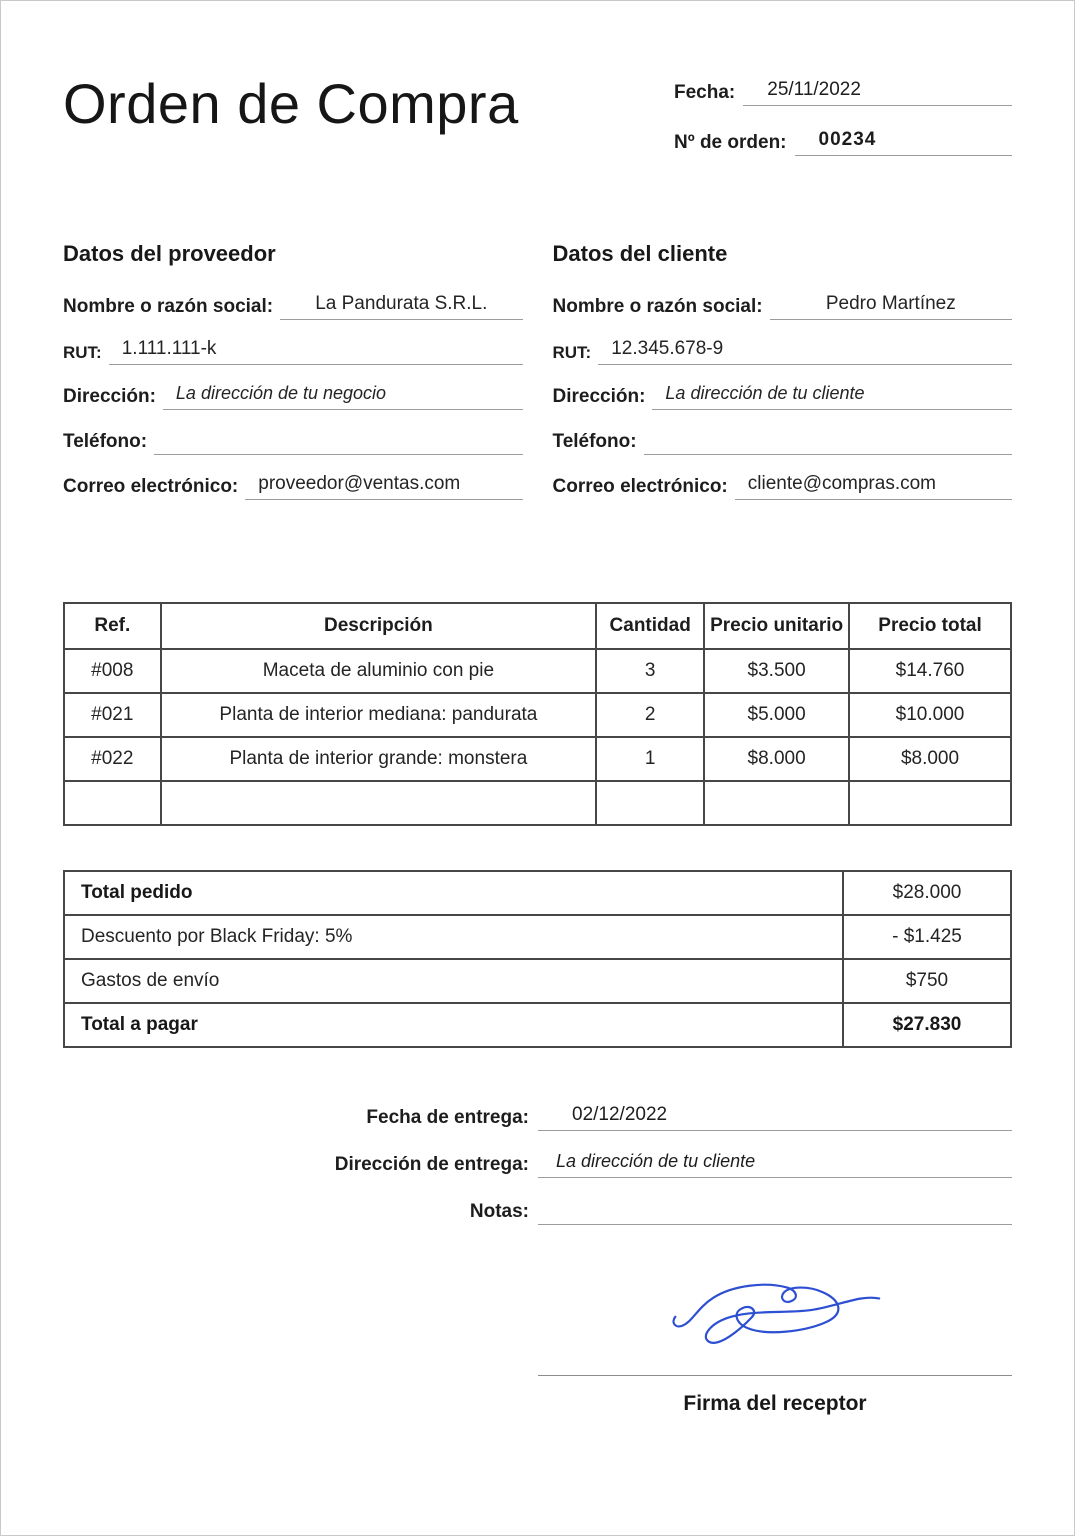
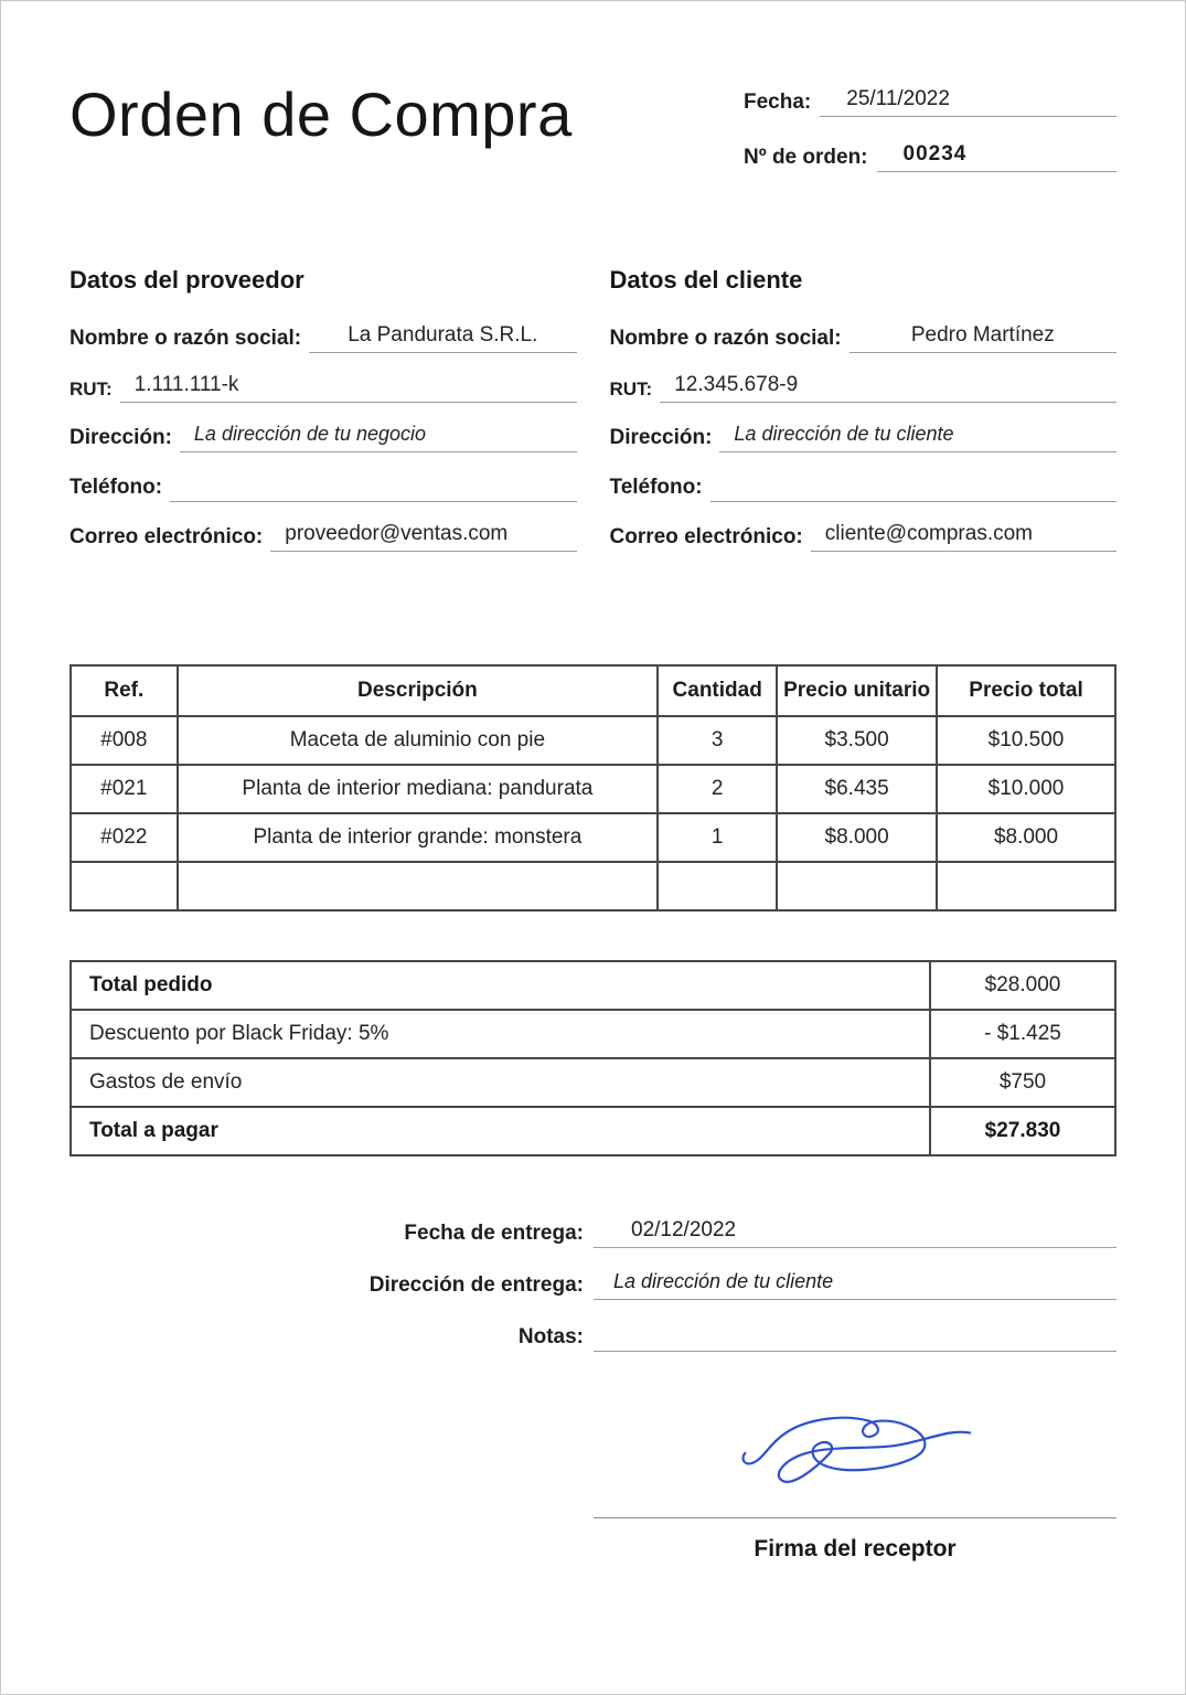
  Orden de Compra
  Fecha:
  25/11/2022
  Nº de orden:
  00234
  Datos del proveedor
  Nombre o razón social:
  La Pandurata S.R.L.
  RUT:
  1.111.111-k
  Dirección:
  La dirección de tu negocio
  Teléfono:
  Correo electrónico:
  proveedor@ventas.com
  Datos del cliente
  Nombre o razón social:
  Pedro Martínez
  RUT:
  12.345.678-9
  Dirección:
  La dirección de tu cliente
  Teléfono:
  Correo electrónico:
  cliente@compras.com
  Ref.	Descripción	Cantidad	Precio unitario	Precio total
- #008	Maceta de aluminio con pie	3	$3.500	$14.760
+ #008	Maceta de aluminio con pie	3	$3.500	$10.500
- #021	Planta de interior mediana: pandurata	2	$5.000	$10.000
+ #021	Planta de interior mediana: pandurata	2	$6.435	$10.000
  #022	Planta de interior grande: monstera	1	$8.000	$8.000
  Total pedido	$28.000
  Descuento por Black Friday: 5%	- $1.425
  Gastos de envío	$750
  Total a pagar	$27.830
  Fecha de entrega:
  02/12/2022
  Dirección de entrega:
  La dirección de tu cliente
  Notas:
  Firma del receptor
